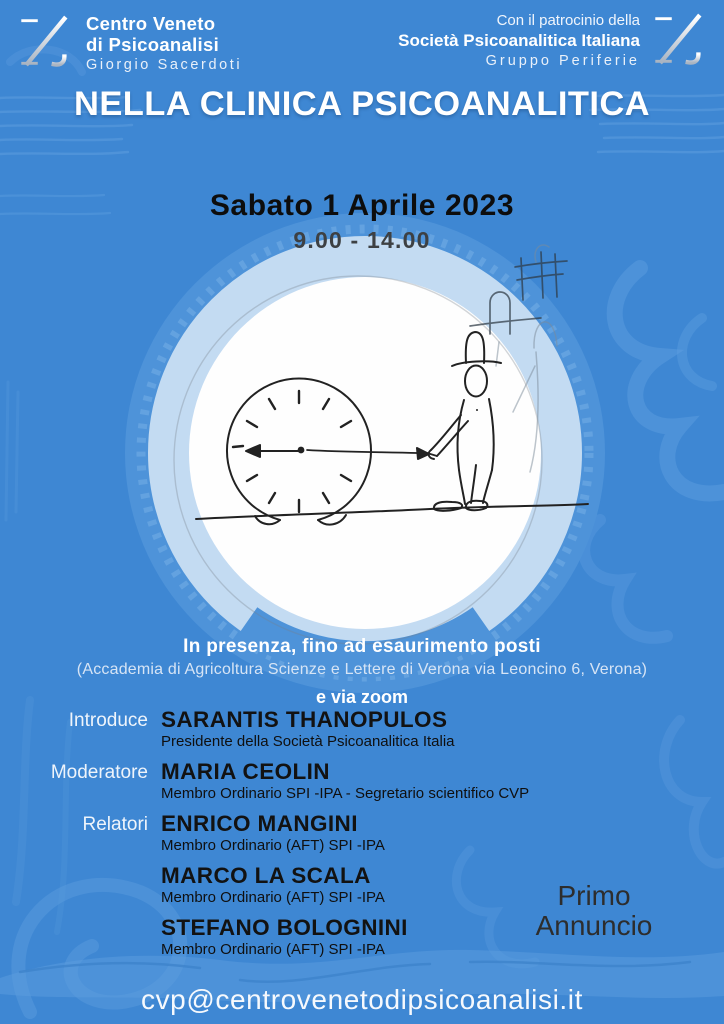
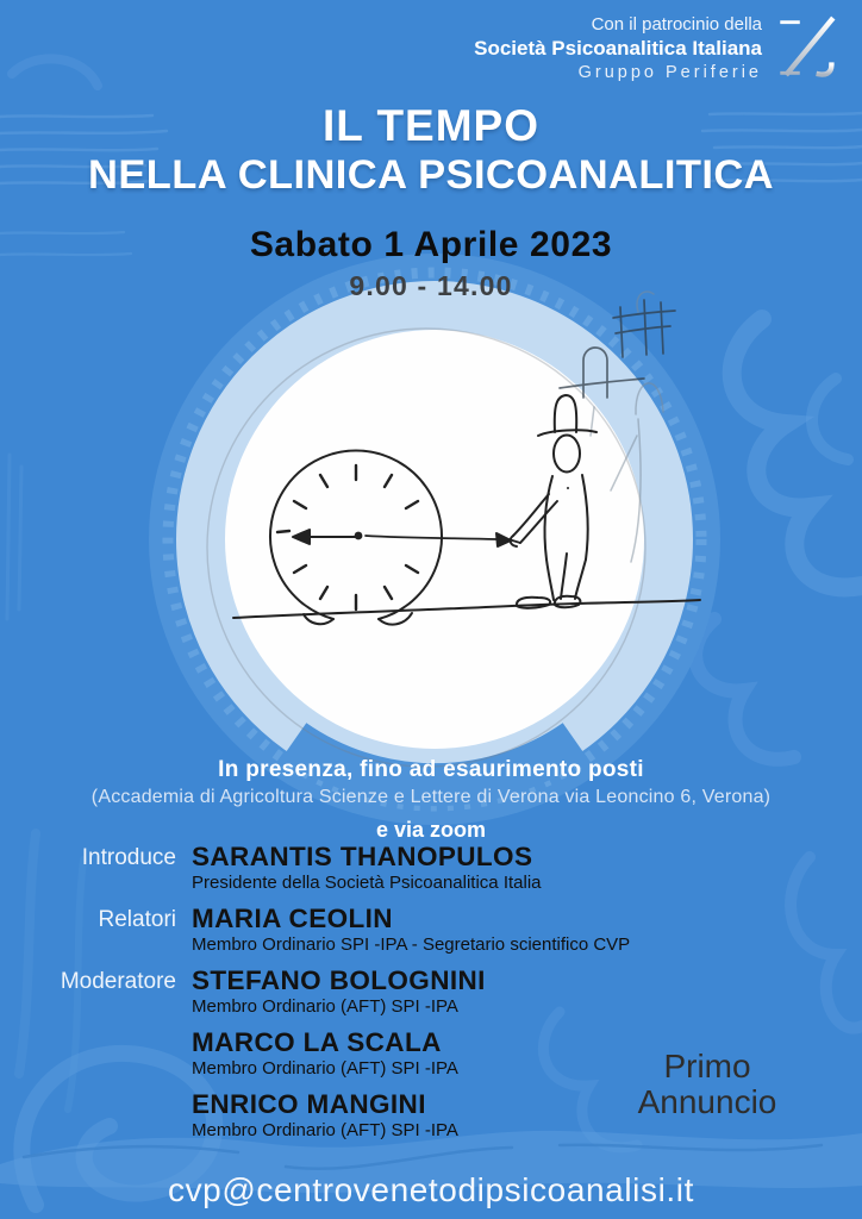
- Centro Veneto
- di Psicoanalisi
- Giorgio Sacerdoti
  Con il patrocinio della
  Società Psicoanalitica Italiana
  Gruppo Periferie
+ IL TEMPO
  NELLA CLINICA PSICOANALITICA
  Sabato 1 Aprile 2023
  9.00 - 14.00
  In presenza, fino ad esaurimento posti
  (Accademia di Agricoltura Scienze e Lettere di Verona via Leoncino 6, Verona)
  e via zoom
  Introduce
  SARANTIS THANOPULOS
  Presidente della Società Psicoanalitica Italia
- Moderatore
+ Relatori
  MARIA CEOLIN
  Membro Ordinario SPI -IPA - Segretario scientifico CVP
- Relatori
+ Moderatore
- ENRICO MANGINI
+ STEFANO BOLOGNINI
  Membro Ordinario (AFT) SPI -IPA
  MARCO LA SCALA
  Membro Ordinario (AFT) SPI -IPA
- STEFANO BOLOGNINI
+ ENRICO MANGINI
  Membro Ordinario (AFT) SPI -IPA
  Primo
  Annuncio
  cvp@centrovenetodipsicoanalisi.it
